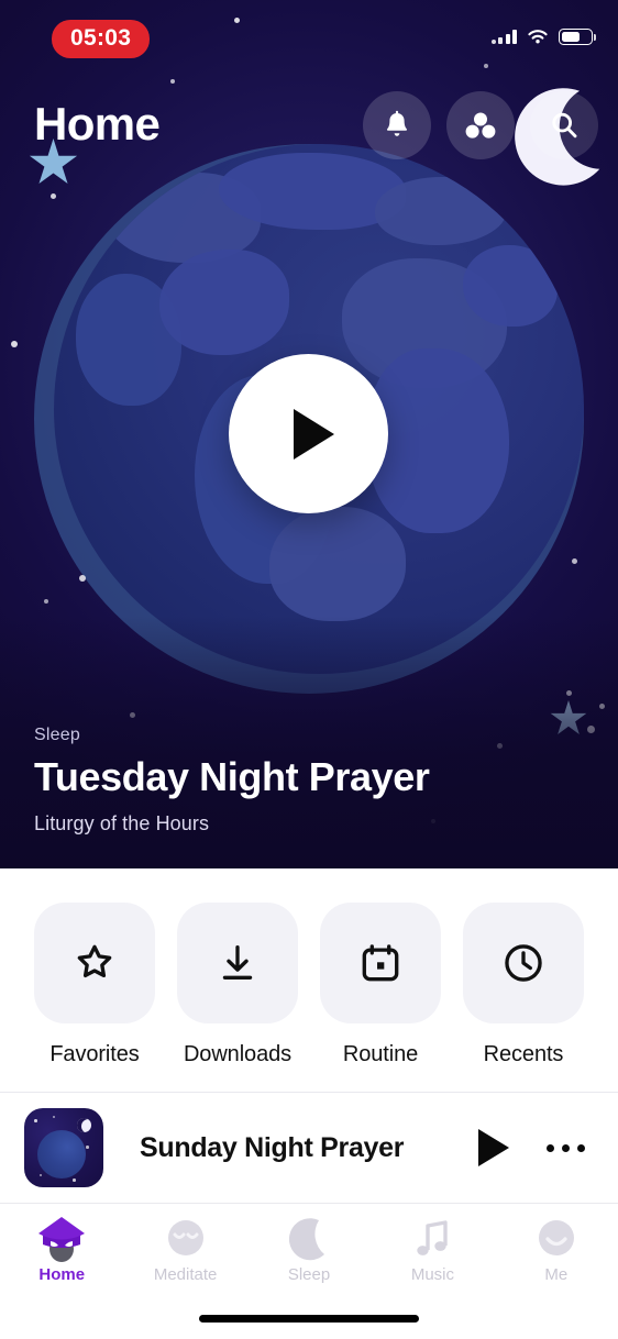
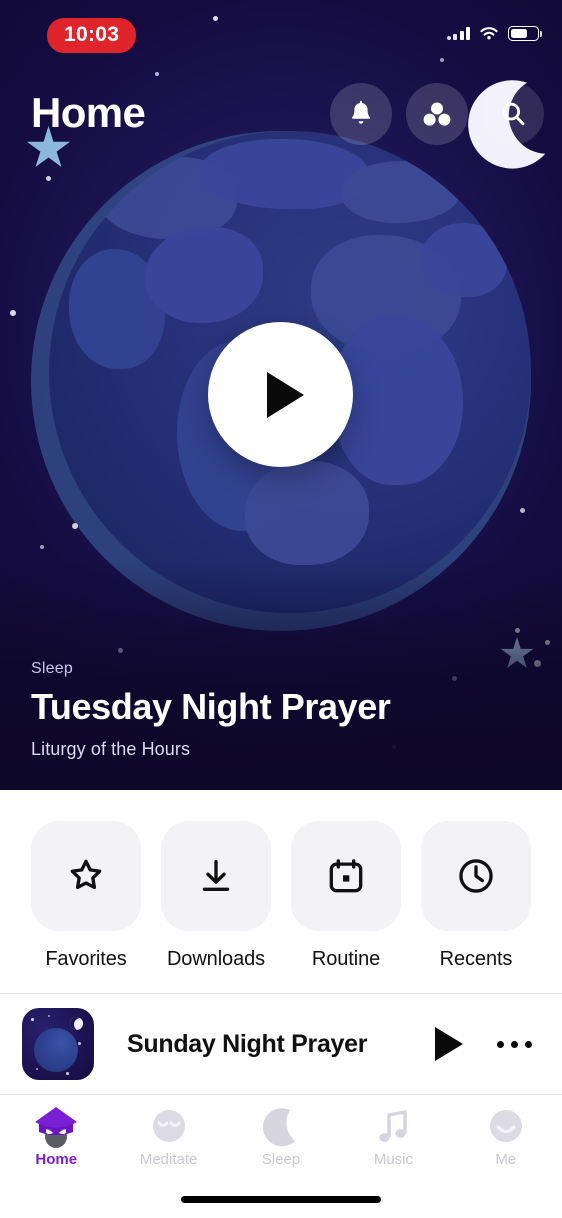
- 05:03
+ 10:03
  Home
  Sleep
  Tuesday Night Prayer
  Liturgy of the Hours
  Favorites
  Downloads
  Routine
  Recents
  Sunday Night Prayer
  Home
  Meditate
  Sleep
  Music
  Me
